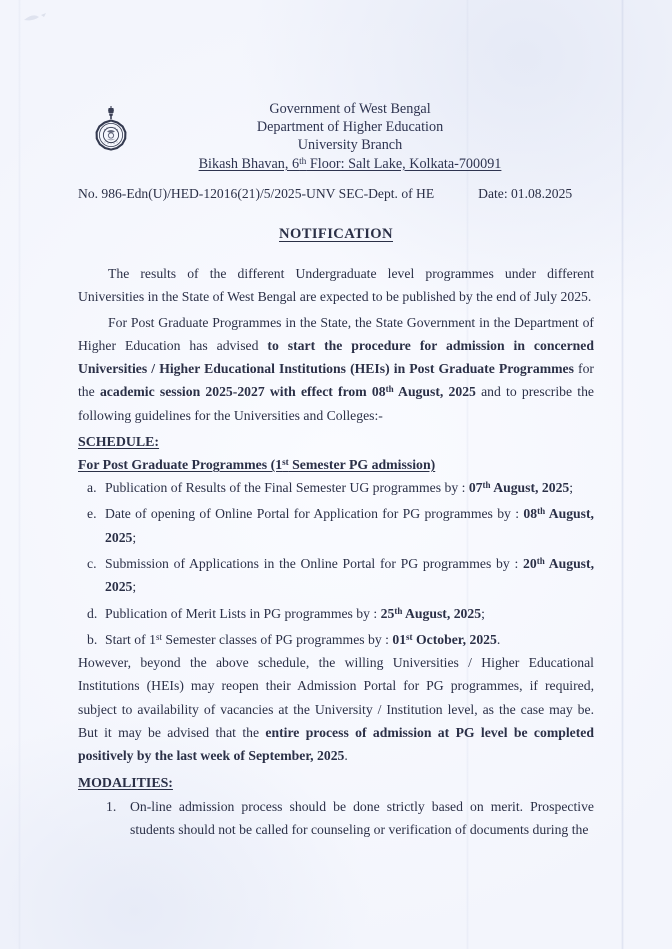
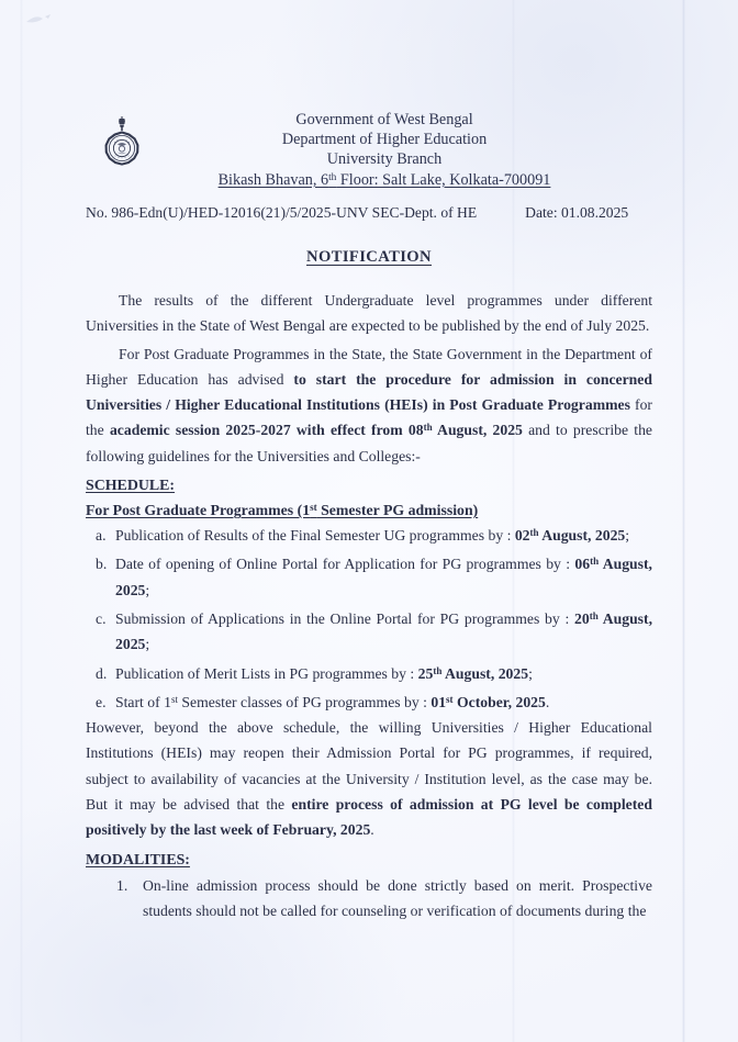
  Government of West Bengal
  Department of Higher Education
  University Branch
  Bikash Bhavan, 6th Floor: Salt Lake, Kolkata-700091
  No. 986-Edn(U)/HED-12016(21)/5/2025-UNV SEC-Dept. of HE Date: 01.08.2025
  NOTIFICATION
  The results of the different Undergraduate level programmes under different Universities in the State of West Bengal are expected to be published by the end of July 2025.
  For Post Graduate Programmes in the State, the State Government in the Department of Higher Education has advised to start the procedure for admission in concerned Universities / Higher Educational Institutions (HEIs) in Post Graduate Programmes for the academic session 2025-2027 with effect from 08th August, 2025 and to prescribe the following guidelines for the Universities and Colleges:-
  SCHEDULE:
  For Post Graduate Programmes (1st Semester PG admission)
  a.
- Publication of Results of the Final Semester UG programmes by : 07th August, 2025;
+ Publication of Results of the Final Semester UG programmes by : 02th August, 2025;
- e.
+ b.
- Date of opening of Online Portal for Application for PG programmes by : 08th August, 2025;
+ Date of opening of Online Portal for Application for PG programmes by : 06th August, 2025;
  c.
  Submission of Applications in the Online Portal for PG programmes by : 20th August, 2025;
  d.
  Publication of Merit Lists in PG programmes by : 25th August, 2025;
- b.
+ e.
  Start of 1st Semester classes of PG programmes by : 01st October, 2025.
- However, beyond the above schedule, the willing Universities / Higher Educational Institutions (HEIs) may reopen their Admission Portal for PG programmes, if required, subject to availability of vacancies at the University / Institution level, as the case may be. But it may be advised that the entire process of admission at PG level be completed positively by the last week of September, 2025.
+ However, beyond the above schedule, the willing Universities / Higher Educational Institutions (HEIs) may reopen their Admission Portal for PG programmes, if required, subject to availability of vacancies at the University / Institution level, as the case may be. But it may be advised that the entire process of admission at PG level be completed positively by the last week of February, 2025.
  MODALITIES:
  1.
  On-line admission process should be done strictly based on merit. Prospective students should not be called for counseling or verification of documents during the
